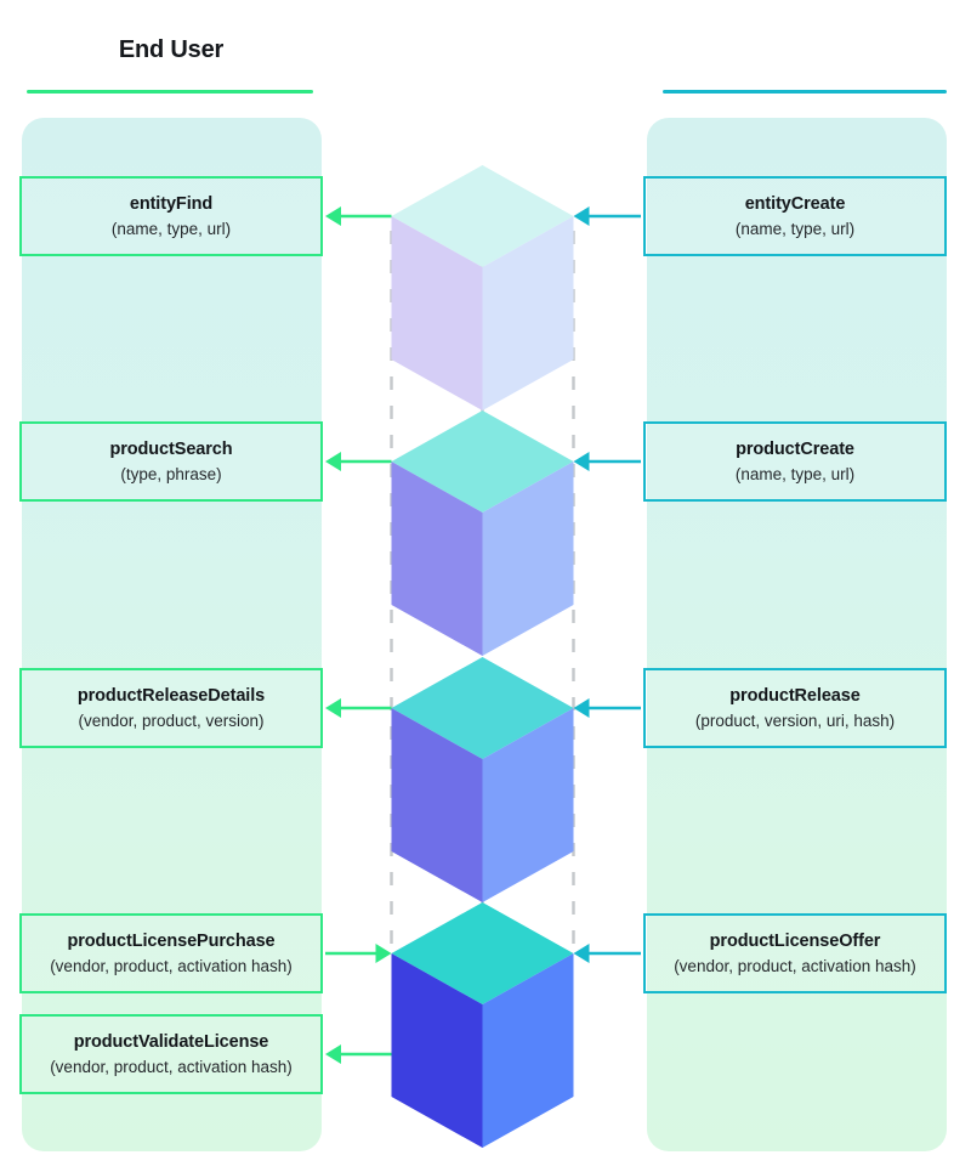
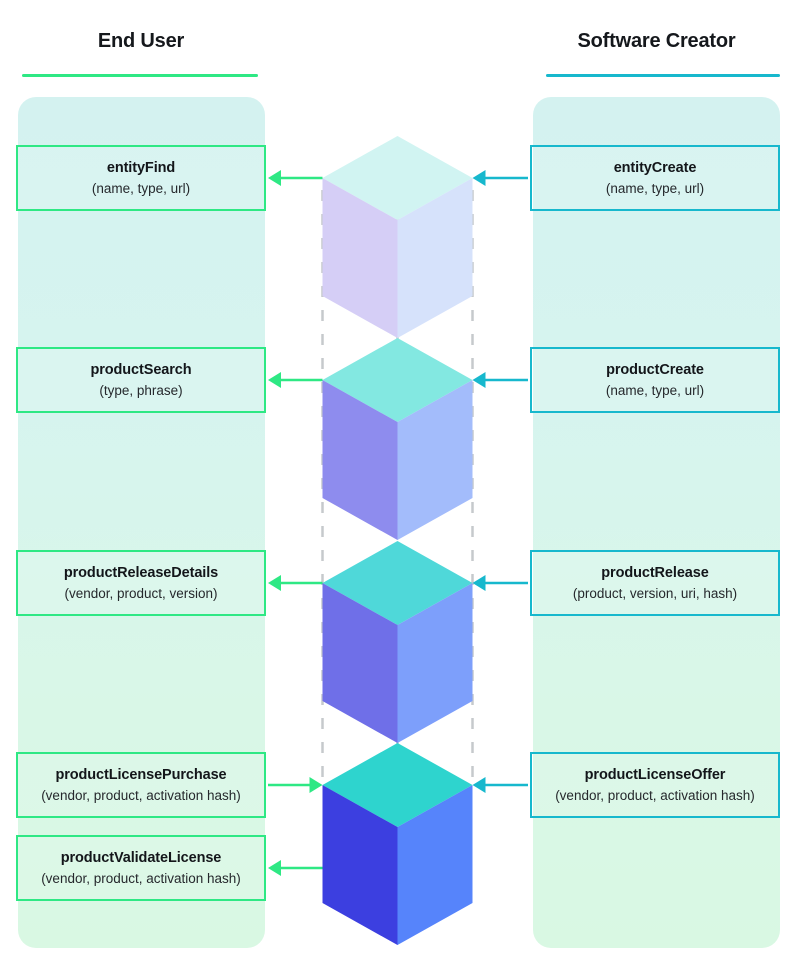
  End User
+ Software Creator
  entityFind
  (name, type, url)
  productSearch
  (type, phrase)
  productReleaseDetails
  (vendor, product, version)
  productLicensePurchase
  (vendor, product, activation hash)
  productValidateLicense
  (vendor, product, activation hash)
  entityCreate
  (name, type, url)
  productCreate
  (name, type, url)
  productRelease
  (product, version, uri, hash)
  productLicenseOffer
  (vendor, product, activation hash)
